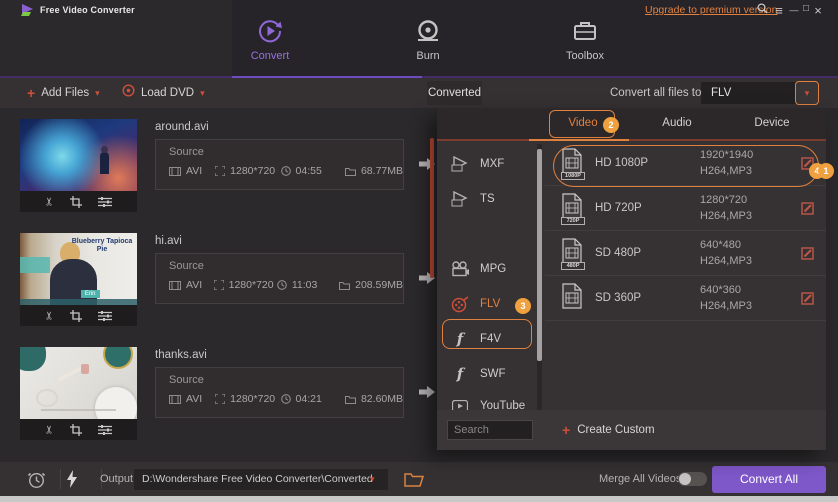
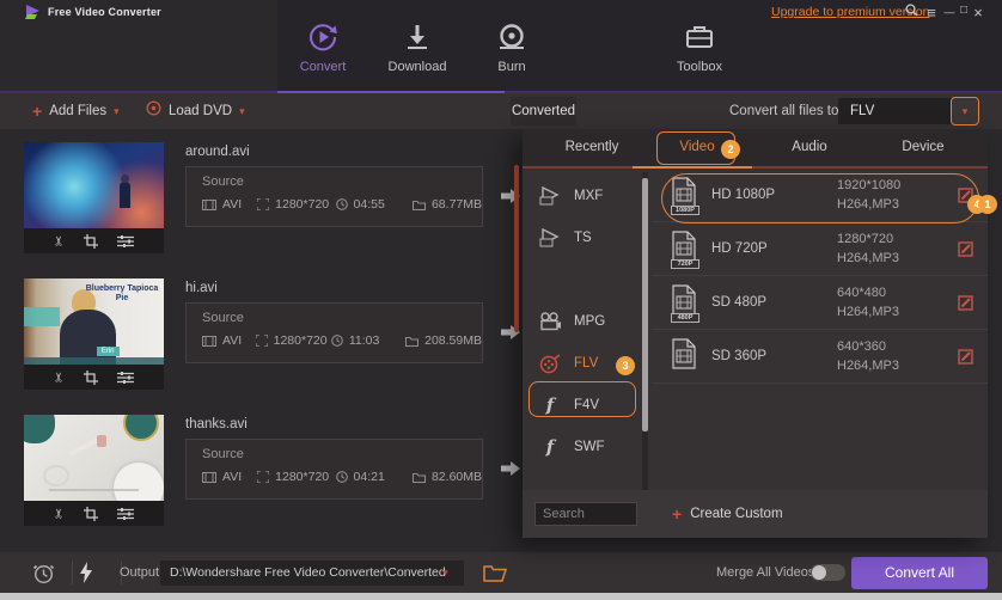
  Free Video Converter
  Upgrade to premium version
  ≡
  —
  □
  ×
  Convert
+ Download
  Burn
  Toolbox
  +
  Add Files
  ▾
  Load DVD
  ▾
  Converted
  Convert all files to
  FLV
  ▾
  1
  around.avi
  Source
  AVI
  1280*720
  04:55
  68.77MB
  hi.avi
  Source
  AVI
  1280*720
  11:03
  208.59MB
  thanks.avi
  Source
  AVI
  1280*720
  04:21
  82.60MB
+ Recently
  Video
  Audio
  Device
  2
  MXF
  TS
  MPG
  FLV
  3
  f
  F4V
  f
  SWF
- YouTube
  HD 1080P
- 1920*1940
+ 1920*1080
  H264,MP3
  HD 720P
  1280*720
  H264,MP3
  SD 480P
  640*480
  H264,MP3
  SD 360P
  640*360
  H264,MP3
  4
  Search
  +
  Create Custom
  Output
  D:\Wondershare Free Video Converter\Converted
  ▾
  Merge All Video
  Convert All
